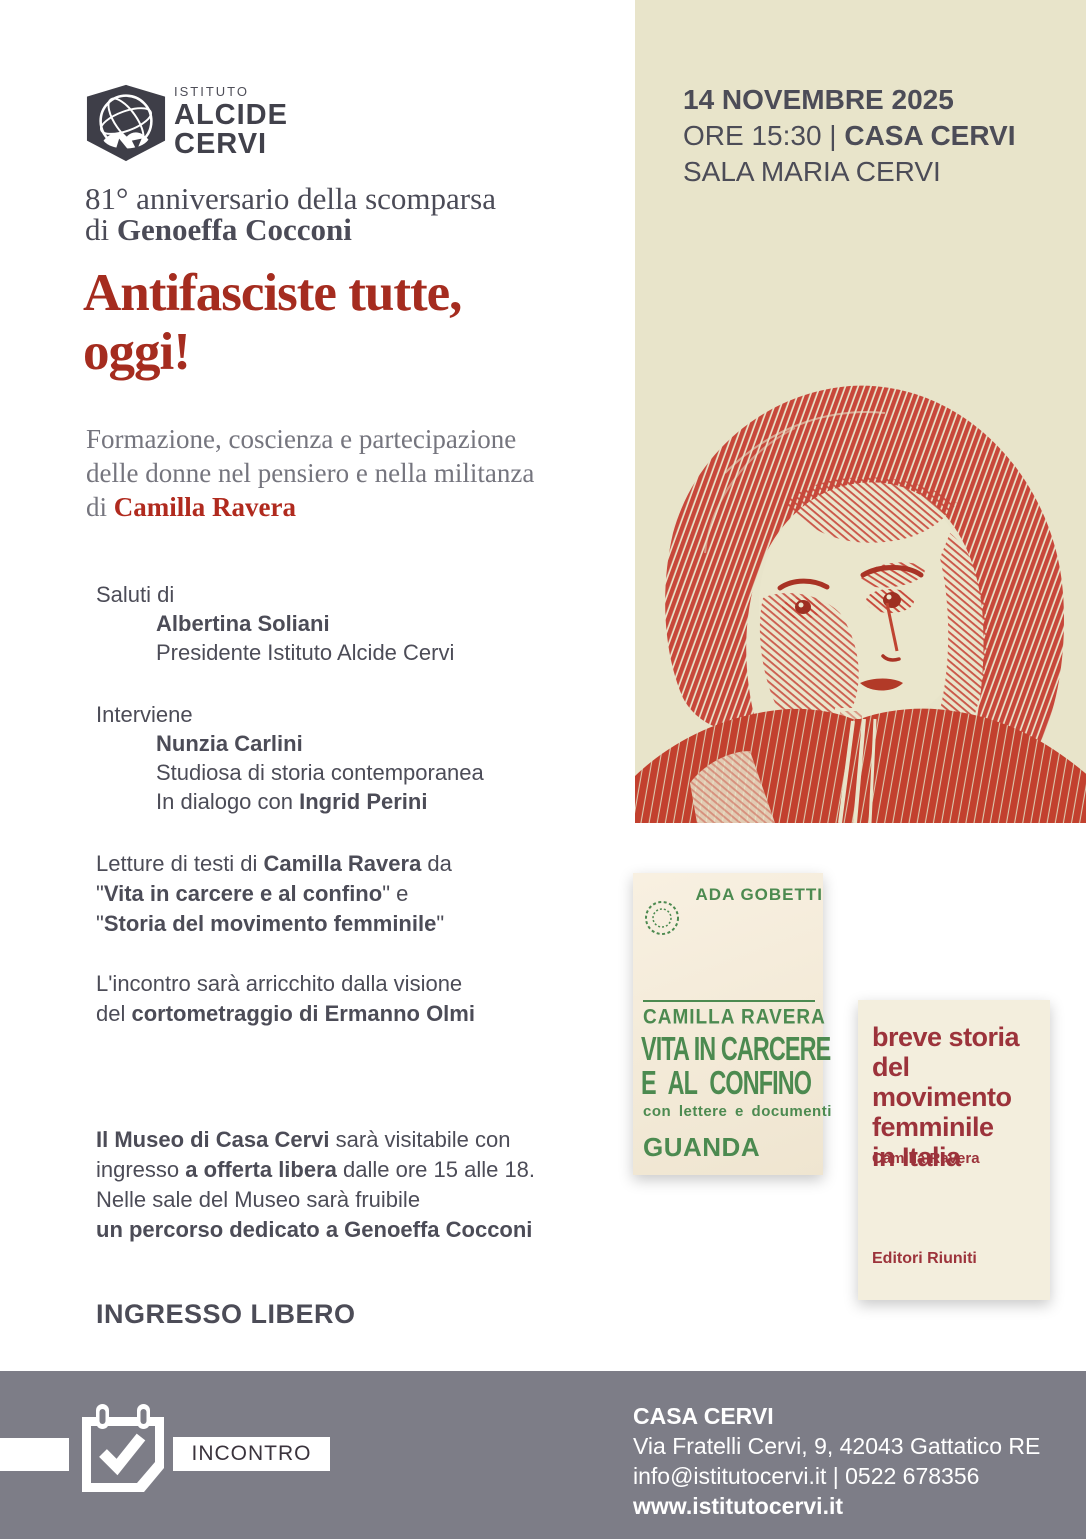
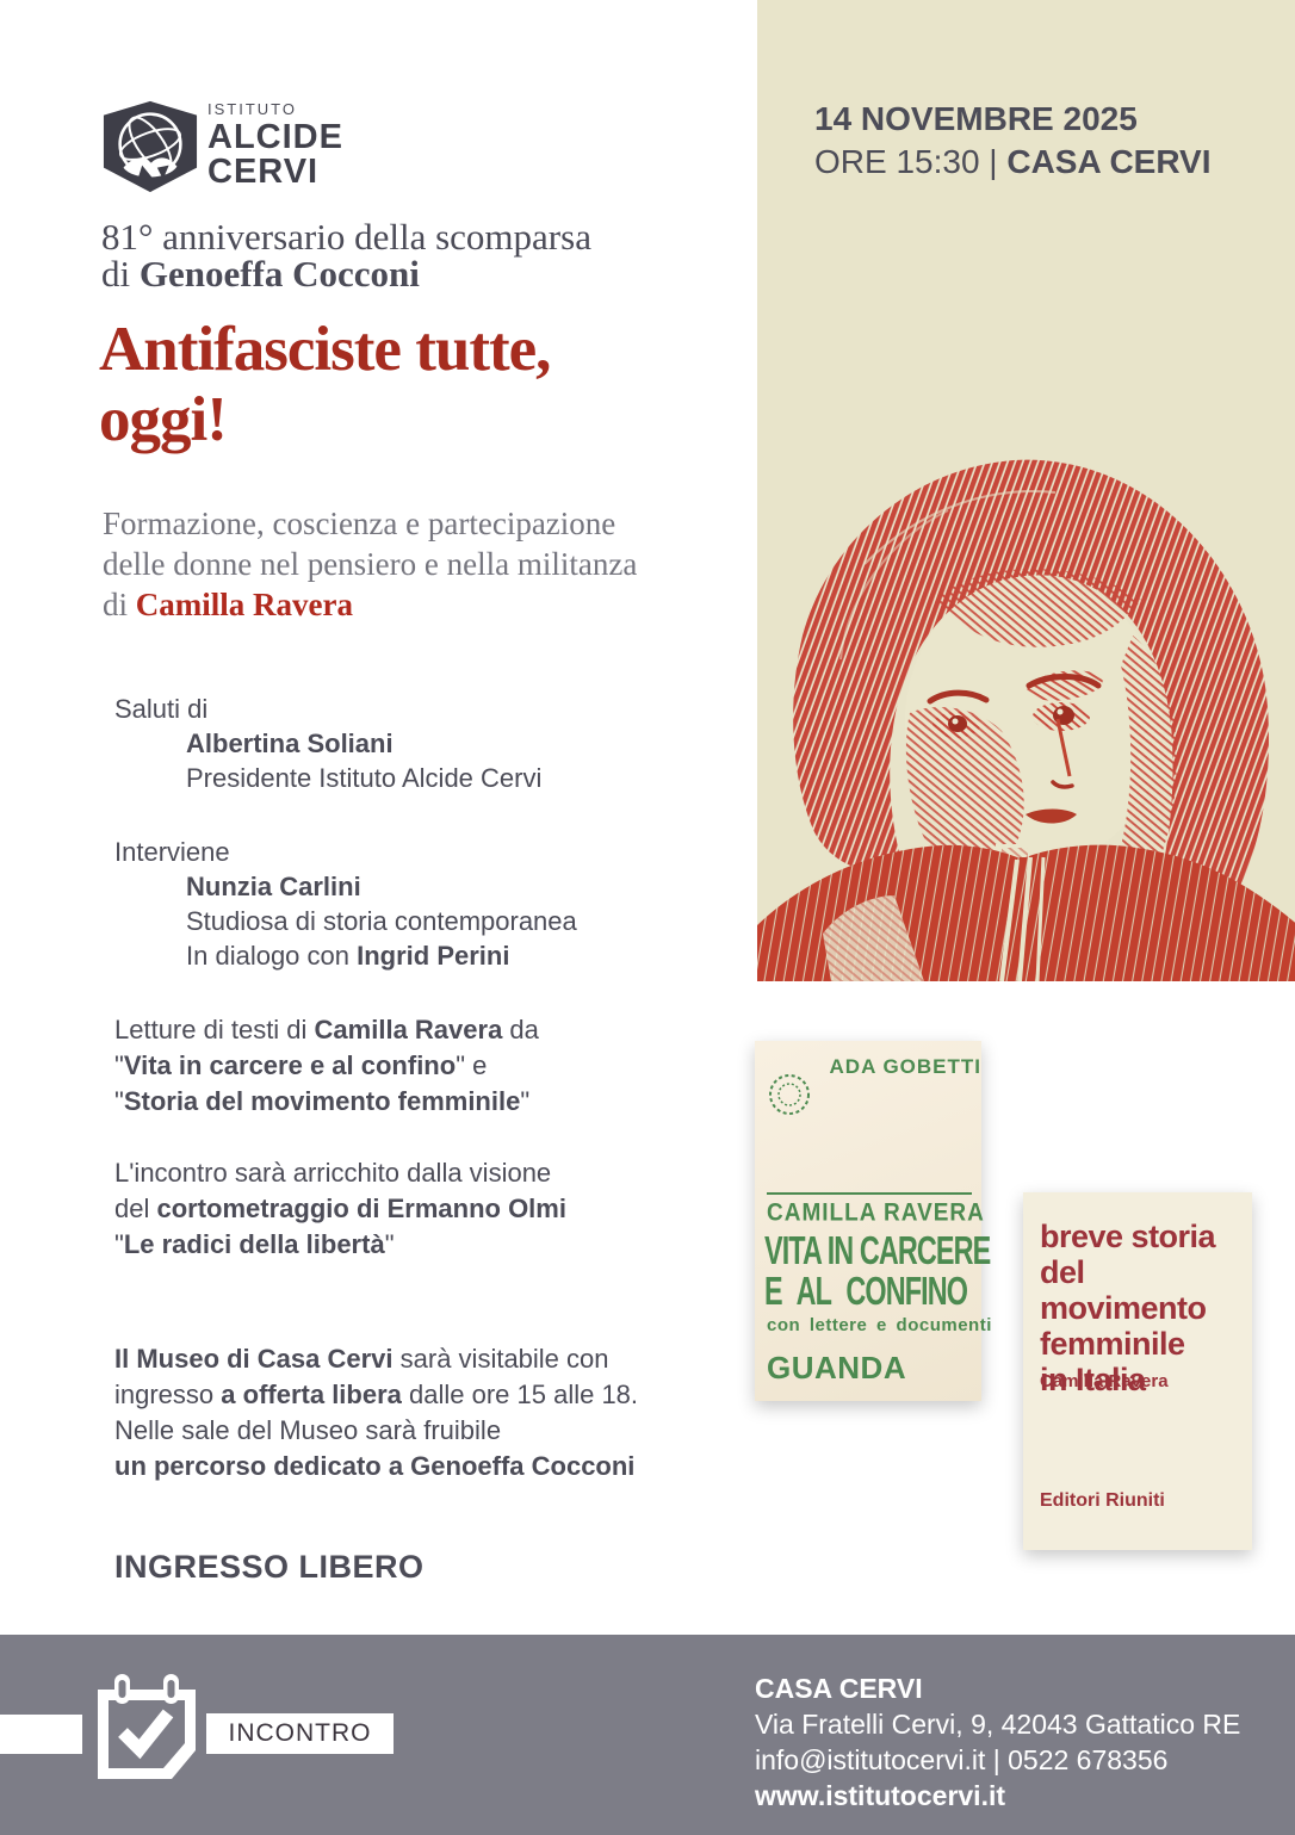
  ISTITUTO
  ALCIDE
  CERVI
  81° anniversario della scomparsa
  di Genoeffa Cocconi
  Antifasciste tutte,
  oggi!
  Formazione, coscienza e partecipazione
  delle donne nel pensiero e nella militanza
  di Camilla Ravera
  14 NOVEMBRE 2025
  ORE 15:30 | CASA CERVI
- SALA MARIA CERVI
  Saluti di
  Albertina Soliani
  Presidente Istituto Alcide Cervi
  Interviene
  Nunzia Carlini
  Studiosa di storia contemporanea
  In dialogo con Ingrid Perini
  Letture di testi di Camilla Ravera da
  "Vita in carcere e al confino" e
  "Storia del movimento femminile"
  L'incontro sarà arricchito dalla visione
  del cortometraggio di Ermanno Olmi
+ "Le radici della libertà"
  Il Museo di Casa Cervi sarà visitabile con
  ingresso a offerta libera dalle ore 15 alle 18.
  Nelle sale del Museo sarà fruibile
  un percorso dedicato a Genoeffa Cocconi
  INGRESSO LIBERO
  ADA GOBETTI
  CAMILLA RAVERA
  VITA IN CARCERE
  E AL CONFINO
  con lettere e documenti
  GUANDA
  breve storia
  del movimento
  femminile
  in Italia
  Camilla Ravera
  Editori Riuniti
  INCONTRO
  CASA CERVI
  Via Fratelli Cervi, 9, 42043 Gattatico RE
  info@istitutocervi.it | 0522 678356
  www.istitutocervi.it
